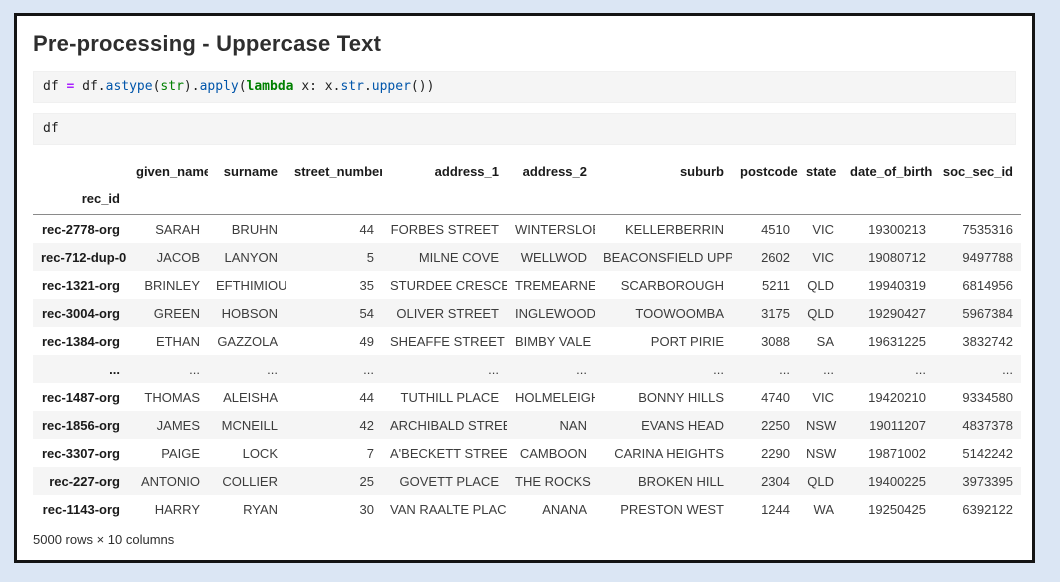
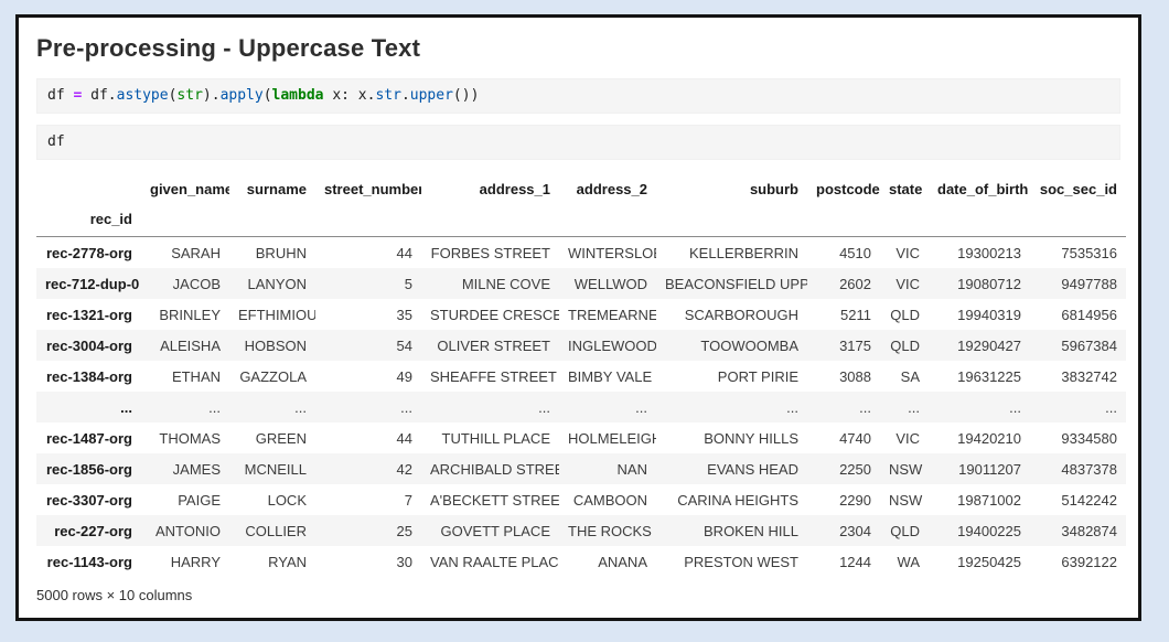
  Pre-processing - Uppercase Text
  df = df.astype(str).apply(lambda x: x.str.upper())
  df
  	given_name	surname	street_number	address_1	address_2	suburb	postcode	state	date_of_birth	soc_sec_id
  rec_id
  rec-2778-org	SARAH	BRUHN	44	FORBES STREET	WINTERSLO	KELLERBERRIN	4510	VIC	19300213	7535316
  rec-712-dup-0	JACOB	LANYON	5	MILNE COVE	WELLWOD	BEACONSFIELD UPP	2602	VIC	19080712	9497788
  rec-1321-org	BRINLEY	EFTHIMIOU	35	STURDEE CRESCE	TREMEARNE	SCARBOROUGH	5211	QLD	19940319	6814956
- rec-3004-org	GREEN	HOBSON	54	OLIVER STREET	INGLEWOOD	TOOWOOMBA	3175	QLD	19290427	5967384
+ rec-3004-org	ALEISHA	HOBSON	54	OLIVER STREET	INGLEWOOD	TOOWOOMBA	3175	QLD	19290427	5967384
  rec-1384-org	ETHAN	GAZZOLA	49	SHEAFFE STREET	BIMBY VALE	PORT PIRIE	3088	SA	19631225	3832742
  ...	...	...	...	...	...	...	...	...	...	...
- rec-1487-org	THOMAS	ALEISHA	44	TUTHILL PLACE	HOLMELEIG	BONNY HILLS	4740	VIC	19420210	9334580
+ rec-1487-org	THOMAS	GREEN	44	TUTHILL PLACE	HOLMELEIG	BONNY HILLS	4740	VIC	19420210	9334580
  rec-1856-org	JAMES	MCNEILL	42	ARCHIBALD STRE	NAN	EVANS HEAD	2250	NSW	19011207	4837378
  rec-3307-org	PAIGE	LOCK	7	A'BECKETT STREE	CAMBOON	CARINA HEIGHTS	2290	NSW	19871002	5142242
- rec-227-org	ANTONIO	COLLIER	25	GOVETT PLACE	THE ROCKS	BROKEN HILL	2304	QLD	19400225	3973395
+ rec-227-org	ANTONIO	COLLIER	25	GOVETT PLACE	THE ROCKS	BROKEN HILL	2304	QLD	19400225	3482874
  rec-1143-org	HARRY	RYAN	30	VAN RAALTE PLAC	ANANA	PRESTON WEST	1244	WA	19250425	6392122
  5000 rows × 10 columns
